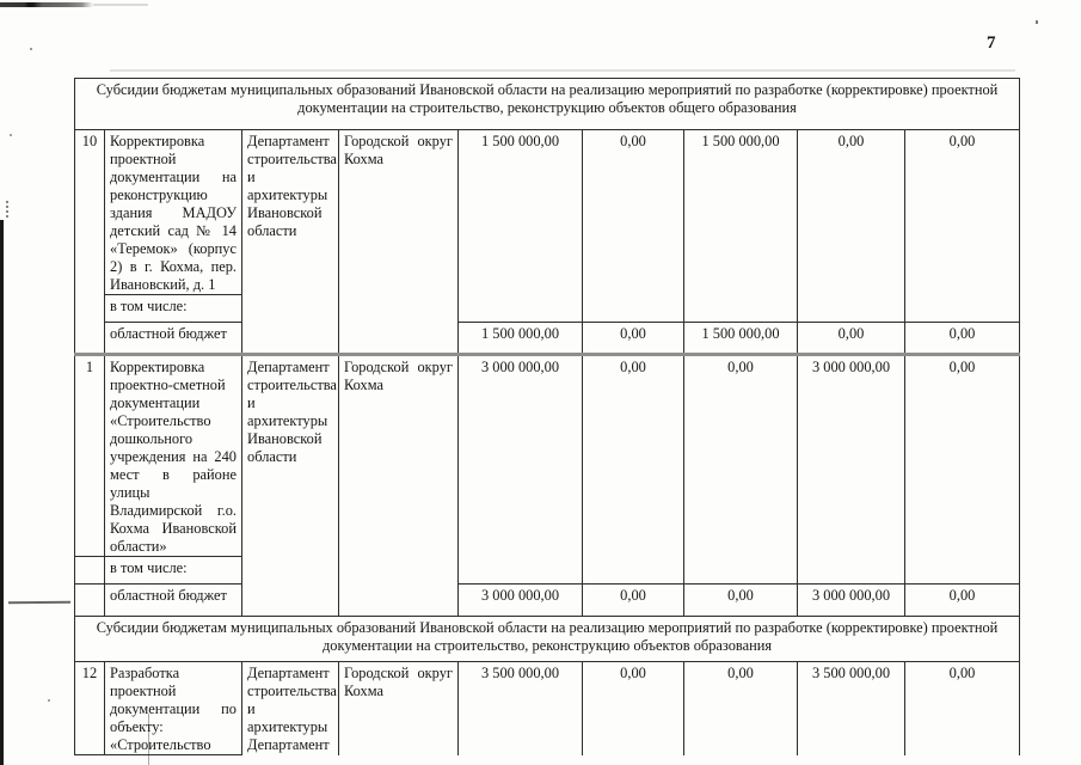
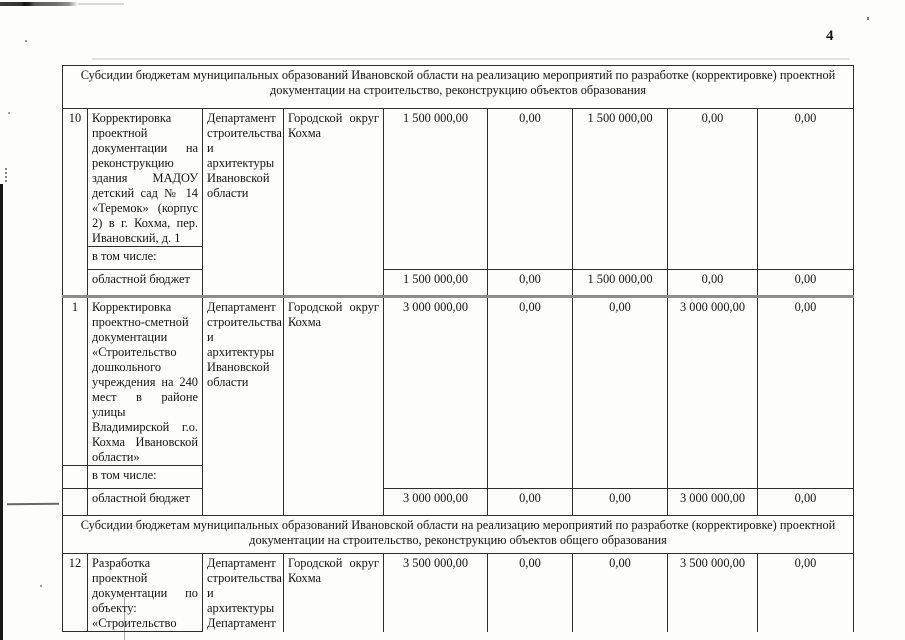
- 7
+ 4
- Субсидии бюджетам муниципальных образований Ивановской области на реализацию мероприятий по разработке (корректировке) проектной документации на строительство, реконструкцию объектов общего образования
+ Субсидии бюджетам муниципальных образований Ивановской области на реализацию мероприятий по разработке (корректировке) проектной документации на строительство, реконструкцию объектов образования
  10	Корректировка проектной документации на реконструкцию здания МАДОУ детский сад № 14 «Теремок» (корпус 2) в г. Кохма, пер. Ивановский, д. 1	Департамент строительства и архитектуры Ивановской области	Городской округ Кохма	1 500 000,00	0,00	1 500 000,00	0,00	0,00
  в том числе:
  областной бюджет	1 500 000,00	0,00	1 500 000,00	0,00	0,00
  1	Корректировка проектно-сметной документации «Строительство дошкольного учреждения на 240 мест в районе улицы Владимирской г.о. Кохма Ивановской области»	Департамент строительства и архитектуры Ивановской области	Городской округ Кохма	3 000 000,00	0,00	0,00	3 000 000,00	0,00
  	в том числе:
  	областной бюджет	3 000 000,00	0,00	0,00	3 000 000,00	0,00
- Субсидии бюджетам муниципальных образований Ивановской области на реализацию мероприятий по разработке (корректировке) проектной документации на строительство, реконструкцию объектов образования
+ Субсидии бюджетам муниципальных образований Ивановской области на реализацию мероприятий по разработке (корректировке) проектной документации на строительство, реконструкцию объектов общего образования
  12	Разработка проектной документации по объекту: «Строительство	Департамент строительства и архитектуры Департамент	Городской округ Кохма	3 500 000,00	0,00	0,00	3 500 000,00	0,00
